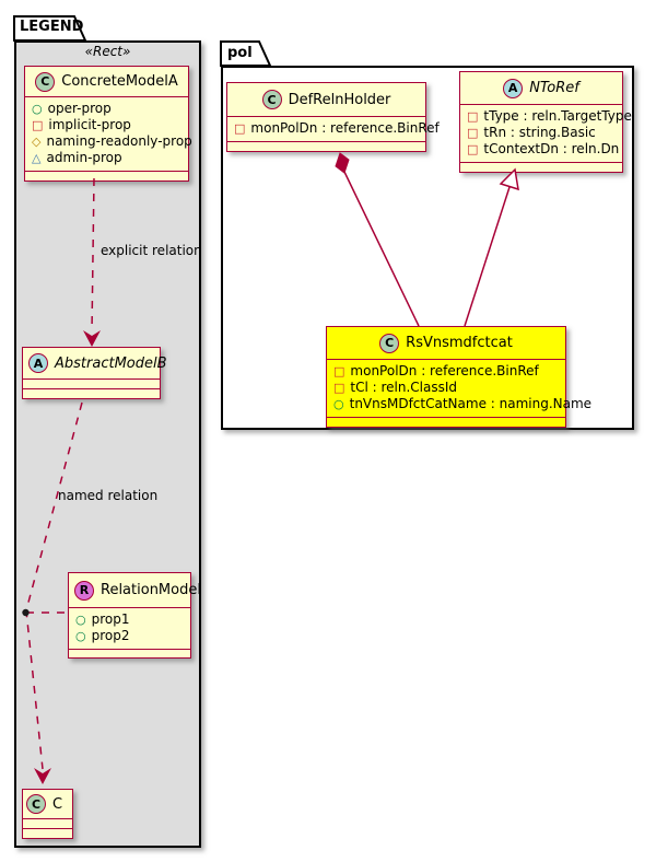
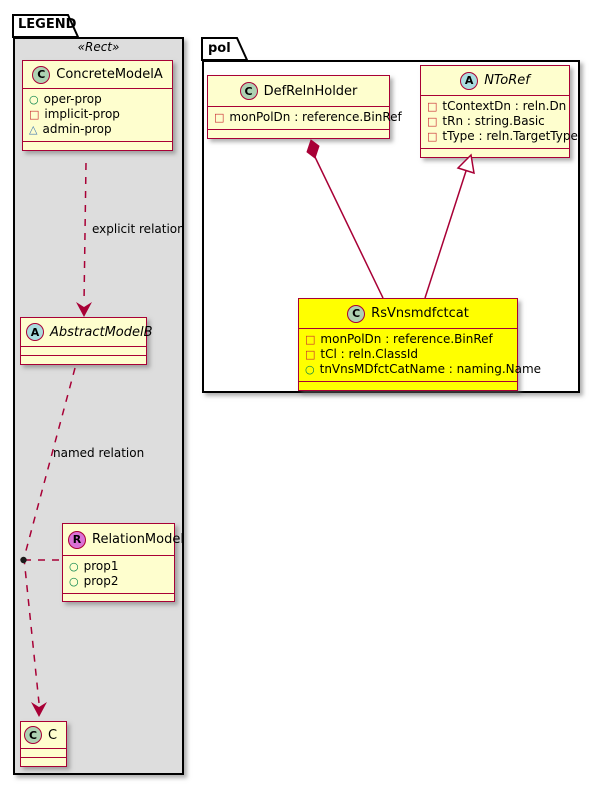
  LEGEND
  «Rect»
  pol
  C
  ConcreteModelA
  ○
  oper-prop
  □
  implicit-prop
- ◇
- naming-readonly-prop
  △
  admin-prop
  A
  AbstractModelB
  R
  RelationModel
  ○
  prop1
  ○
  prop2
  C
  C
  C
  DefRelnHolder
  □
  monPolDn : reference.BinRef
  A
  NToRef
  □
- tType : reln.TargetType
+ tContextDn : reln.Dn
  □
  tRn : string.Basic
  □
- tContextDn : reln.Dn
+ tType : reln.TargetType
  C
  RsVnsmdfctcat
  □
  monPolDn : reference.BinRef
  □
  tCl : reln.ClassId
  ○
  tnVnsMDfctCatName : naming.Name
  explicit relation
  named relation
